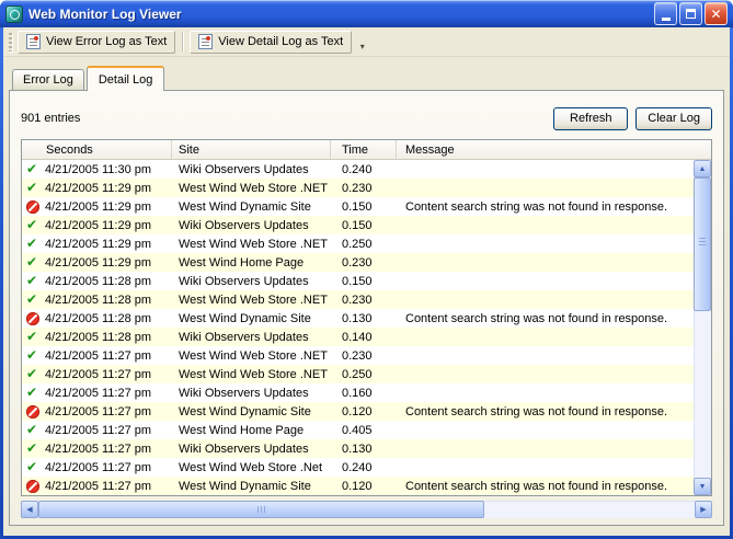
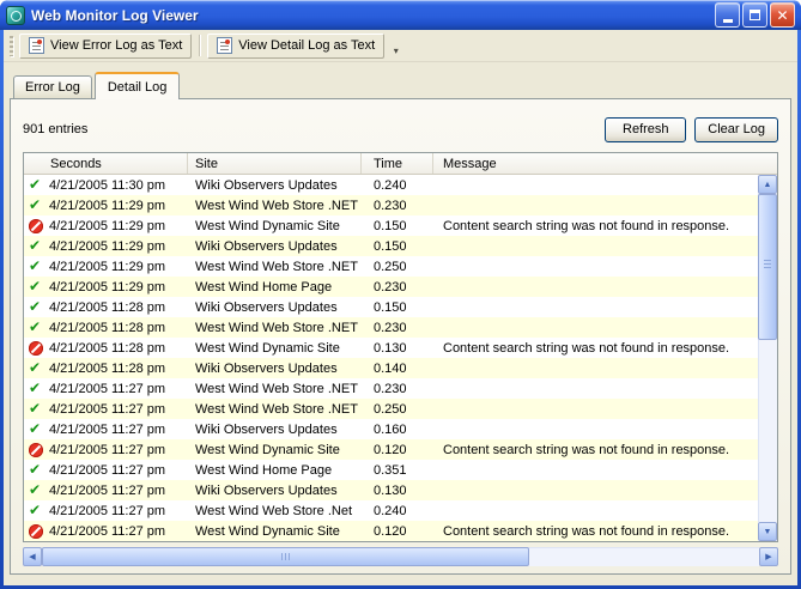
  Web Monitor Log Viewer
  ✕
  View Error Log as Text
  View Detail Log as Text
  ▾
  Error Log
  Detail Log
  901 entries
  Refresh
  Clear Log
  Seconds
  Site
  Time
  Message
  4/21/2005 11:30 pm
  Wiki Observers Updates
  0.240
  4/21/2005 11:29 pm
  West Wind Web Store .NET
  0.230
  4/21/2005 11:29 pm
  West Wind Dynamic Site
  0.150
  Content search string was not found in response.
  4/21/2005 11:29 pm
  Wiki Observers Updates
  0.150
  4/21/2005 11:29 pm
  West Wind Web Store .NET
  0.250
  4/21/2005 11:29 pm
  West Wind Home Page
  0.230
  4/21/2005 11:28 pm
  Wiki Observers Updates
  0.150
  4/21/2005 11:28 pm
  West Wind Web Store .NET
  0.230
  4/21/2005 11:28 pm
  West Wind Dynamic Site
  0.130
  Content search string was not found in response.
  4/21/2005 11:28 pm
  Wiki Observers Updates
  0.140
  4/21/2005 11:27 pm
  West Wind Web Store .NET
  0.230
  4/21/2005 11:27 pm
  West Wind Web Store .NET
  0.250
  4/21/2005 11:27 pm
  Wiki Observers Updates
  0.160
  4/21/2005 11:27 pm
  West Wind Dynamic Site
  0.120
  Content search string was not found in response.
  4/21/2005 11:27 pm
  West Wind Home Page
- 0.405
+ 0.351
  4/21/2005 11:27 pm
  Wiki Observers Updates
  0.130
  4/21/2005 11:27 pm
  West Wind Web Store .Net
  0.240
  4/21/2005 11:27 pm
  West Wind Dynamic Site
  0.120
  Content search string was not found in response.
